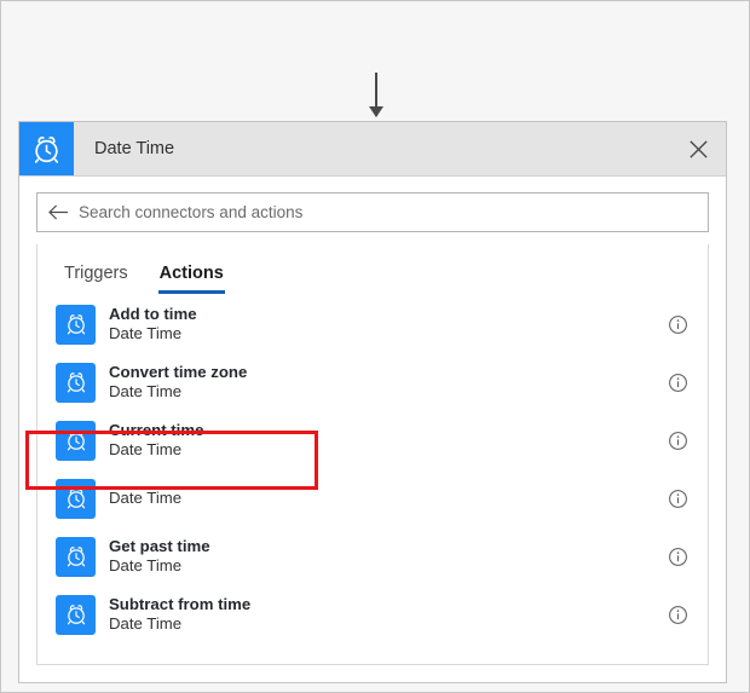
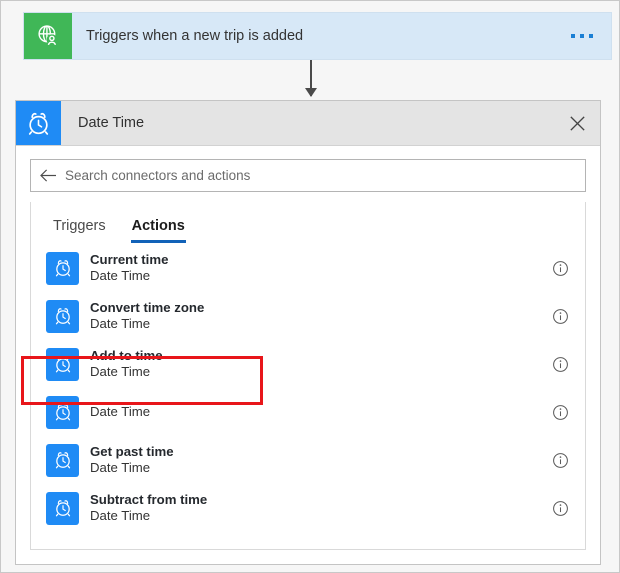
+ Triggers when a new trip is added
  Date Time
  Search connectors and actions
  Triggers
  Actions
- Add to time
+ Current time
  Date Time
  Convert time zone
  Date Time
- Current time
+ Add to time
  Date Time
  Date Time
  Get past time
  Date Time
  Subtract from time
  Date Time
